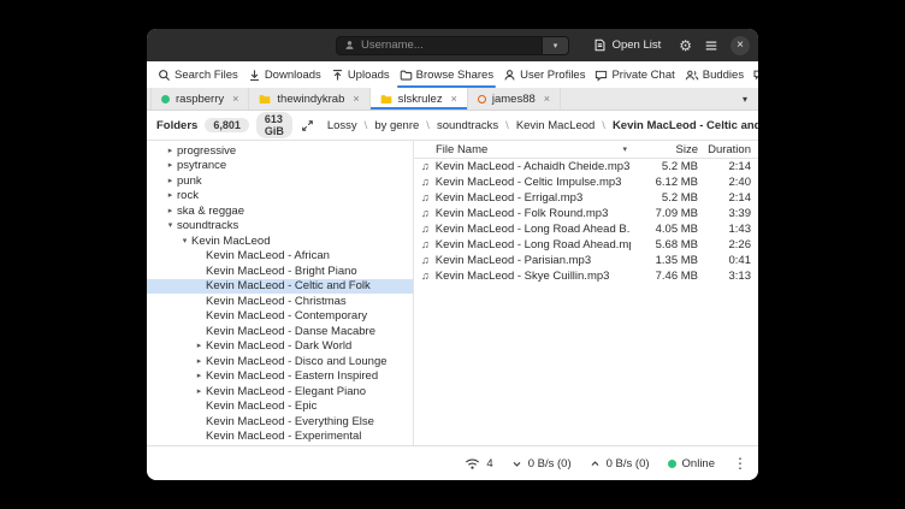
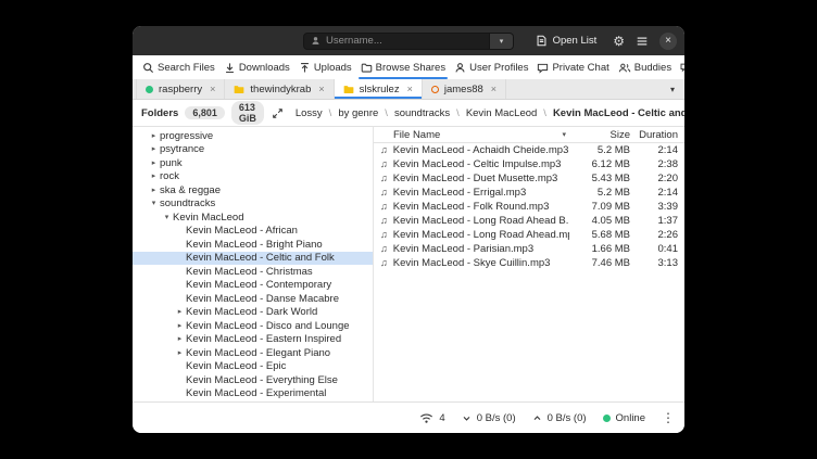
  Username...
  Open List
  ⚙
  ×
  Search Files
  Downloads
  Uploads
  Browse Shares
  User Profiles
  Private Chat
  Buddies
  raspberry
  ×
  thewindykrab
  ×
  slskrulez
  ×
  james88
  ×
  ▾
  Folders
  6,801
  613 GiB
  Lossy
  \
  by genre
  \
  soundtracks
  \
  Kevin MacLeod
  \
  Kevin MacLeod - Celtic and
  progressive
  psytrance
  punk
  rock
  ska & reggae
  soundtracks
  Kevin MacLeod
  Kevin MacLeod - African
  Kevin MacLeod - Bright Piano
  Kevin MacLeod - Celtic and Folk
  Kevin MacLeod - Christmas
  Kevin MacLeod - Contemporary
  Kevin MacLeod - Danse Macabre
  Kevin MacLeod - Dark World
  Kevin MacLeod - Disco and Lounge
  Kevin MacLeod - Eastern Inspired
  Kevin MacLeod - Elegant Piano
  Kevin MacLeod - Epic
  Kevin MacLeod - Everything Else
  Kevin MacLeod - Experimental
  File Name
  Size
  Duration
  Kevin MacLeod - Achaidh Cheide.mp3
  5.2 MB
  2:14
  Kevin MacLeod - Celtic Impulse.mp3
  6.12 MB
- 2:40
+ 2:38
+ Kevin MacLeod - Duet Musette.mp3
+ 5.43 MB
+ 2:20
  Kevin MacLeod - Errigal.mp3
  5.2 MB
  2:14
  Kevin MacLeod - Folk Round.mp3
  7.09 MB
  3:39
  Kevin MacLeod - Long Road Ahead B.
  4.05 MB
- 1:43
+ 1:37
  Kevin MacLeod - Long Road Ahead.m
  5.68 MB
  2:26
  Kevin MacLeod - Parisian.mp3
- 1.35 MB
+ 1.66 MB
  0:41
  Kevin MacLeod - Skye Cuillin.mp3
  7.46 MB
  3:13
  4
  0 B/s (0)
  0 B/s (0)
  Online
  ⋮
